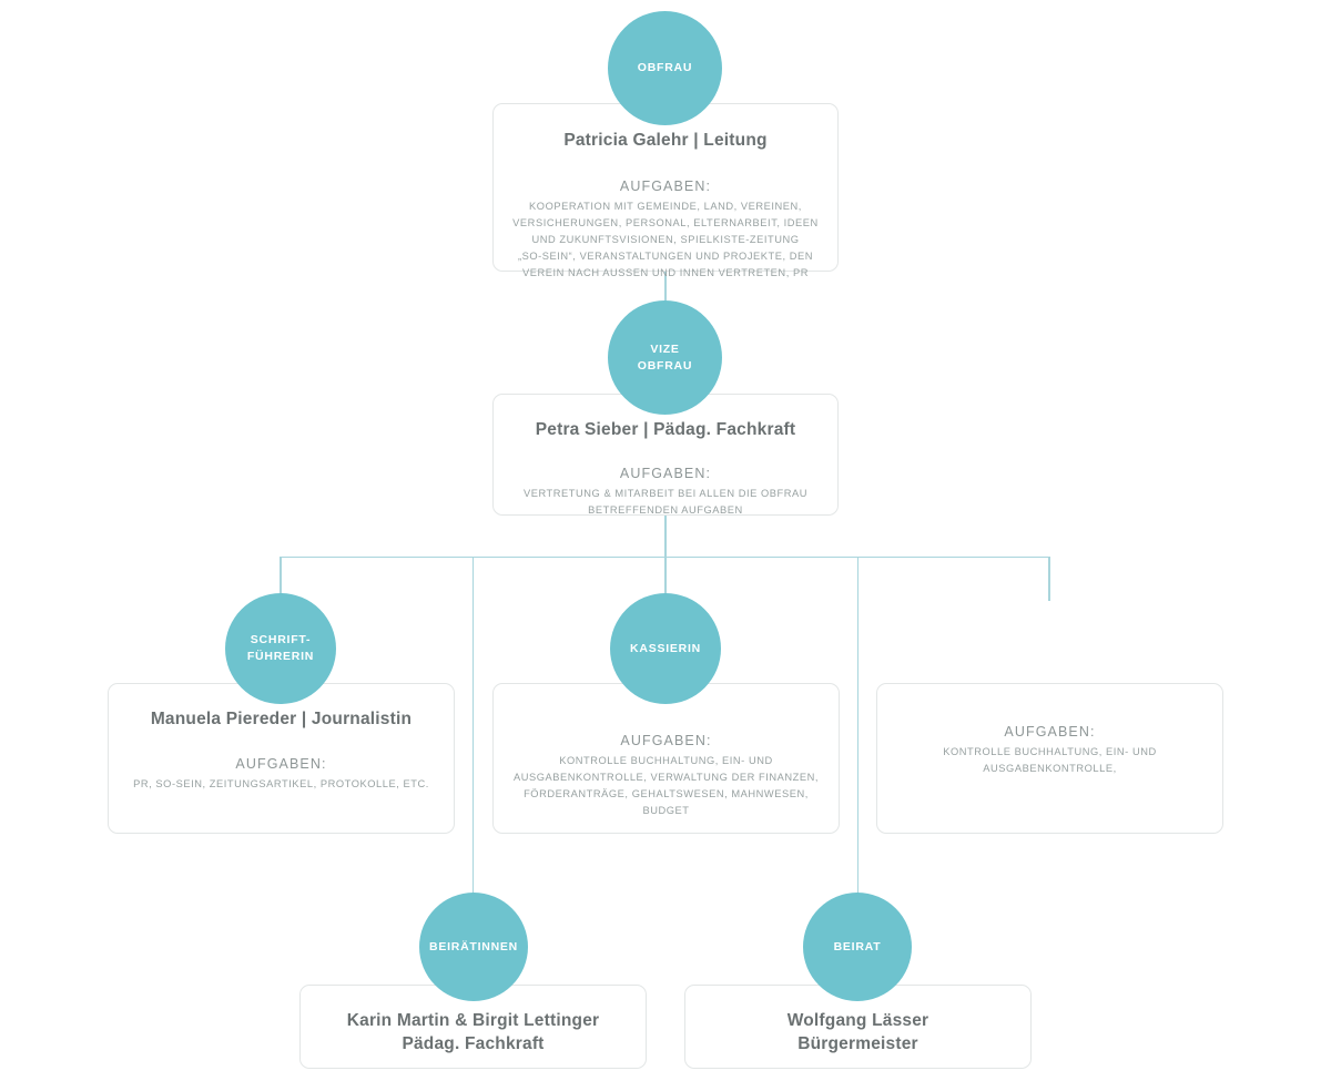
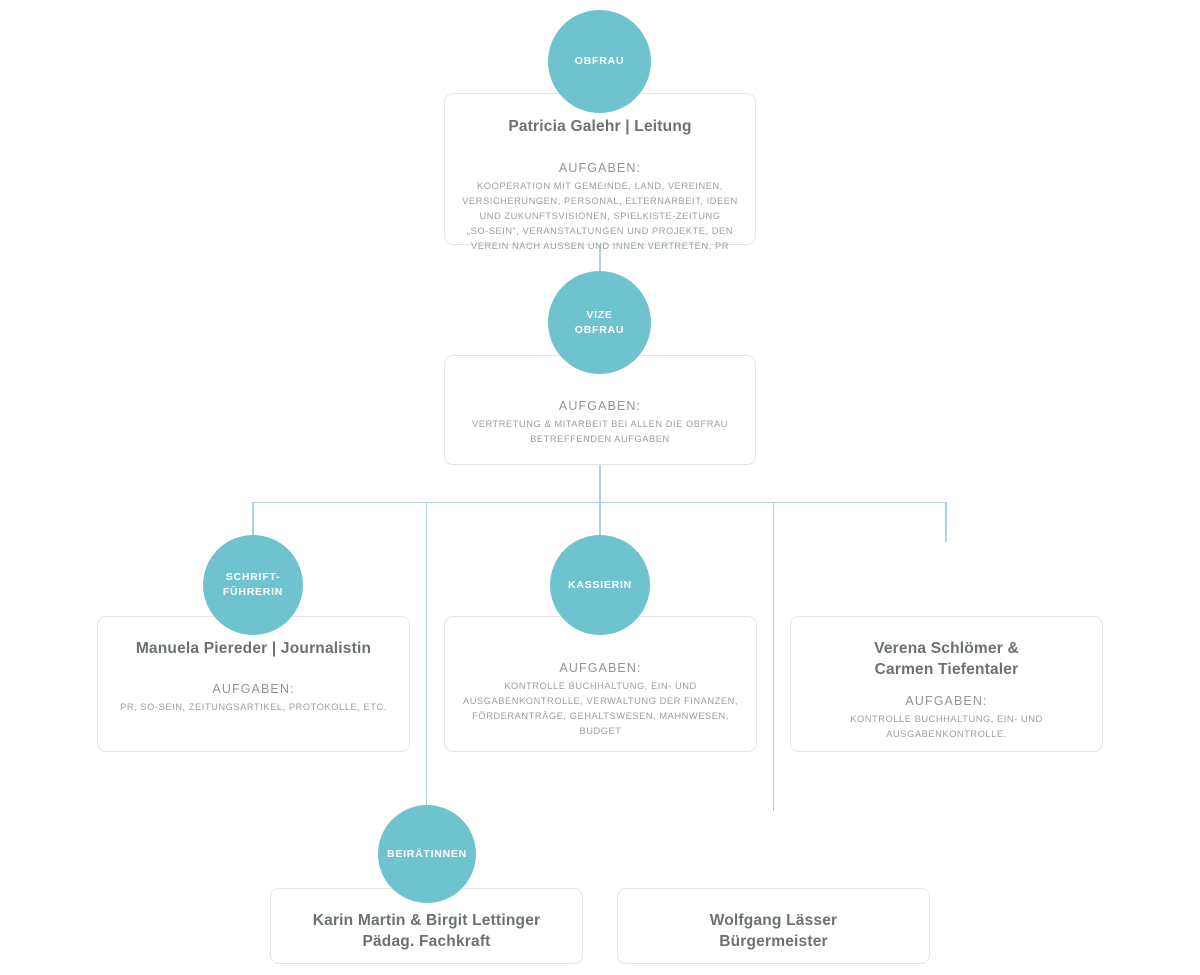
  OBFRAU
  Patricia Galehr | Leitung
  AUFGABEN:
  KOOPERATION MIT GEMEINDE, LAND, VEREINEN,
  VERSICHERUNGEN, PERSONAL, ELTERNARBEIT, IDEEN
  UND ZUKUNFTSVISIONEN, SPIELKISTE-ZEITUNG
  „SO-SEIN“, VERANSTALTUNGEN UND PROJEKTE, DEN
  VEREIN NACH AUSSEN UND INNEN VERTRETEN, PR
  VIZE
  OBFRAU
- Petra Sieber | Pädag. Fachkraft
  AUFGABEN:
  VERTRETUNG & MITARBEIT BEI ALLEN DIE OBFRAU
  BETREFFENDEN AUFGABEN
  SCHRIFT-
  FÜHRERIN
  Manuela Piereder | Journalistin
  AUFGABEN:
  PR, SO-SEIN, ZEITUNGSARTIKEL, PROTOKOLLE, ETC.
  KASSIERIN
  AUFGABEN:
  KONTROLLE BUCHHALTUNG, EIN- UND
  AUSGABENKONTROLLE, VERWALTUNG DER FINANZEN,
  FÖRDERANTRÄGE, GEHALTSWESEN, MAHNWESEN,
  BUDGET
+ Verena Schlömer &
+ Carmen Tiefentaler
  AUFGABEN:
  KONTROLLE BUCHHALTUNG, EIN- UND
  AUSGABENKONTROLLE,
  BEIRÄTINNEN
  Karin Martin & Birgit Lettinger
  Pädag. Fachkraft
- BEIRAT
  Wolfgang Lässer
  Bürgermeister
